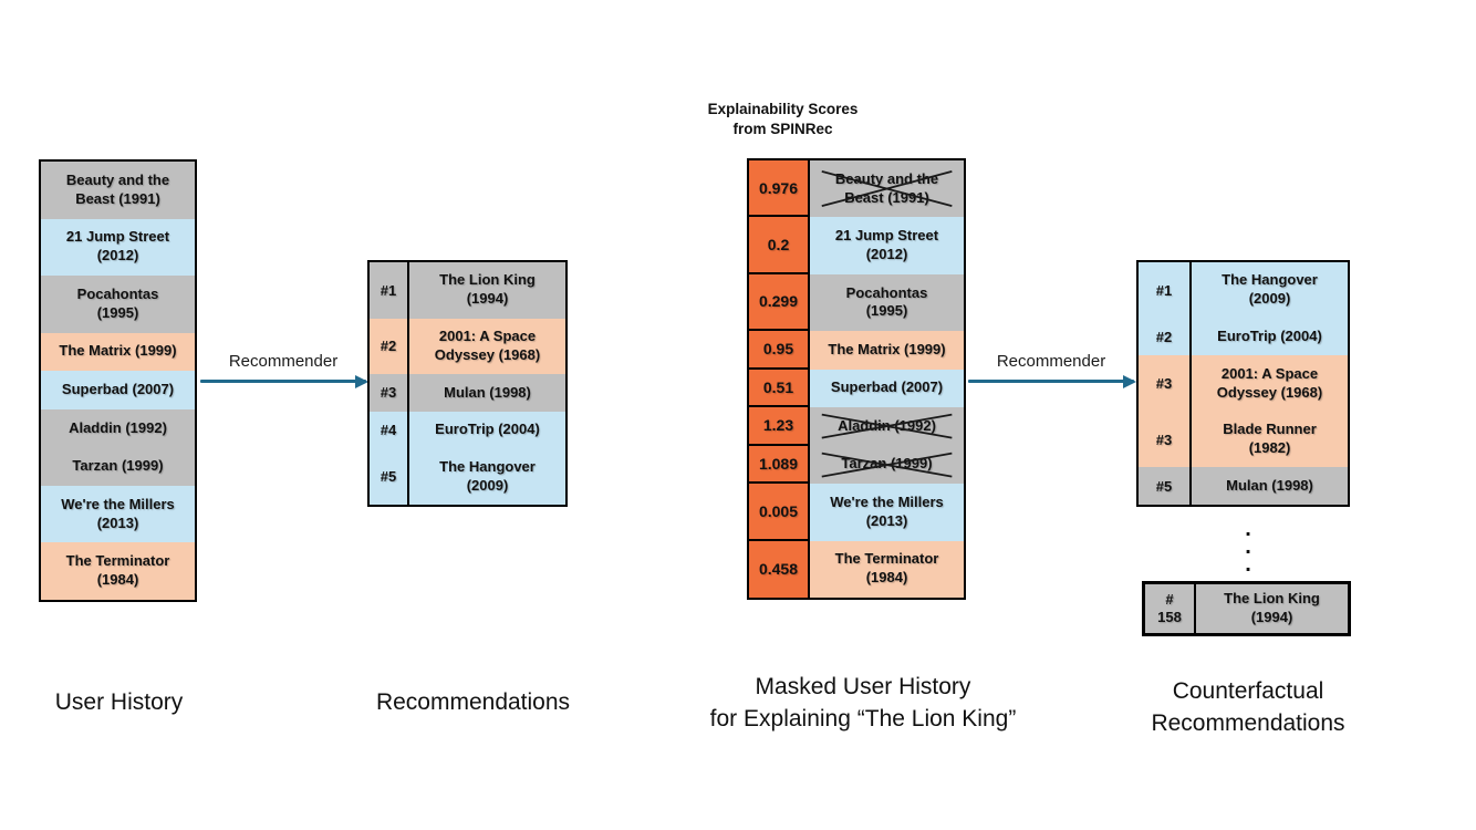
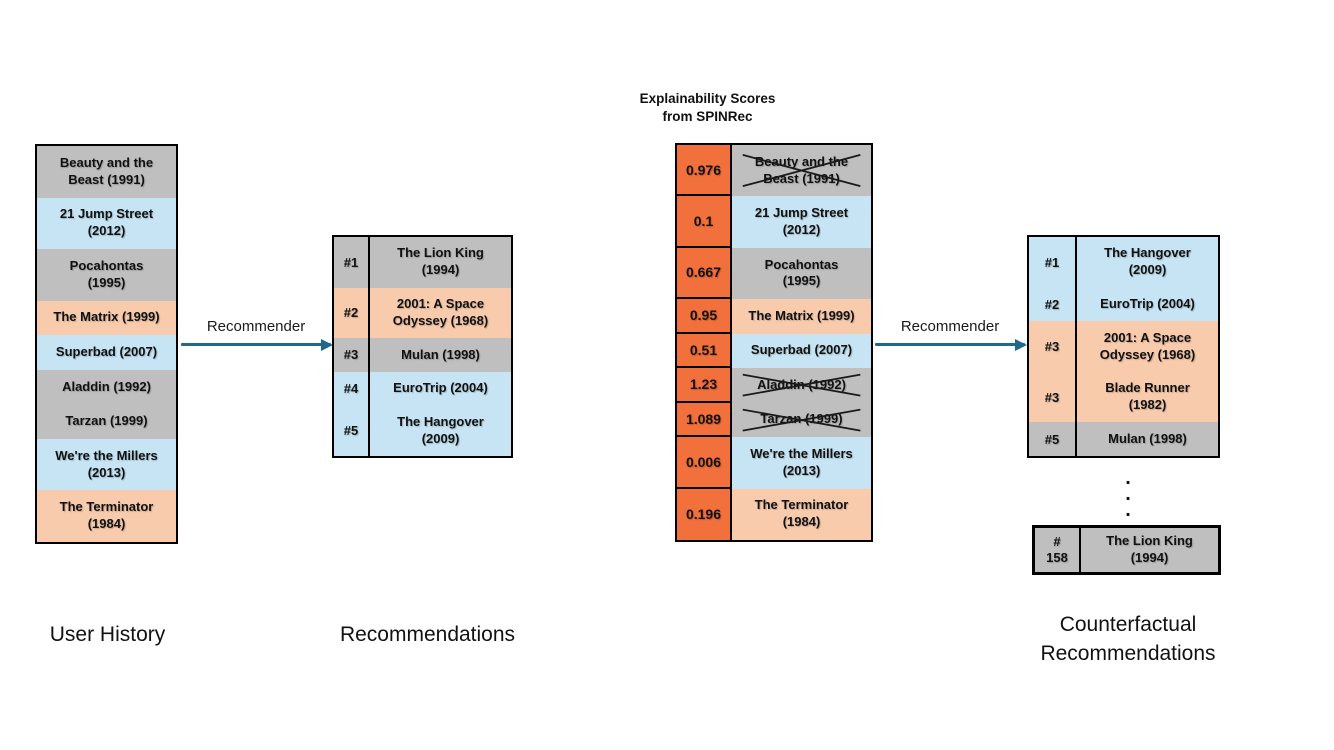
  Beauty and the
  Beast (1991)
  21 Jump Street
  (2012)
  Pocahontas
  (1995)
  The Matrix (1999)
  Superbad (2007)
  Aladdin (1992)
  Tarzan (1999)
  We're the Millers
  (2013)
  The Terminator
  (1984)
  Recommender
  #1
  The Lion King
  (1994)
  #2
  2001: A Space
  Odyssey (1968)
  #3
  Mulan (1998)
  #4
  EuroTrip (2004)
  #5
  The Hangover
  (2009)
  Explainability Scores
  from SPINRec
  0.976
  Beauty and the
  Beast (1991)
- 0.2
+ 0.1
  21 Jump Street
  (2012)
- 0.299
+ 0.667
  Pocahontas
  (1995)
  0.95
  The Matrix (1999)
  0.51
  Superbad (2007)
  1.23
  Aladdin (1992)
  1.089
  Tarzan (1999)
- 0.005
+ 0.006
  We're the Millers
  (2013)
- 0.458
+ 0.196
  The Terminator
  (1984)
  Recommender
  #1
  The Hangover
  (2009)
  #2
  EuroTrip (2004)
  #3
  2001: A Space
  Odyssey (1968)
  #3
  Blade Runner
  (1982)
  #5
  Mulan (1998)
  .
  .
  .
  #
  158
  The Lion King
  (1994)
  User History
  Recommendations
- Masked User History
- for Explaining “The Lion King”
  Counterfactual
  Recommendations
